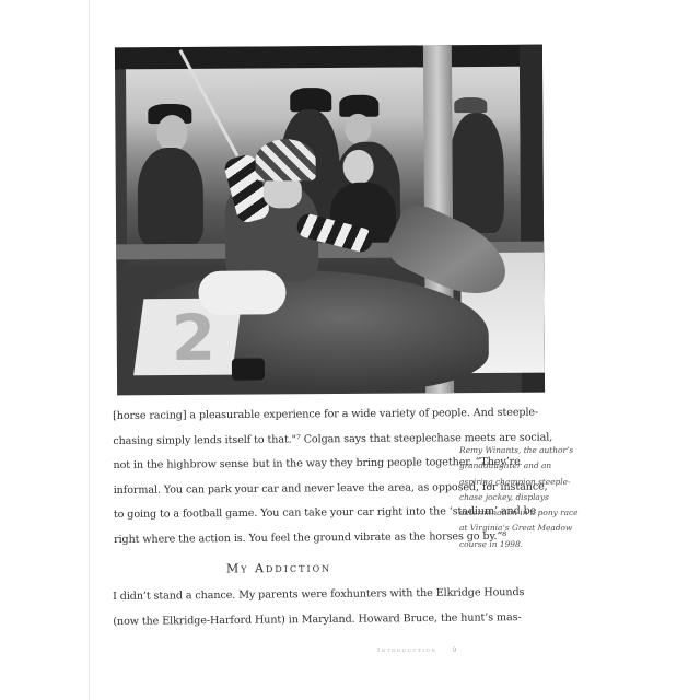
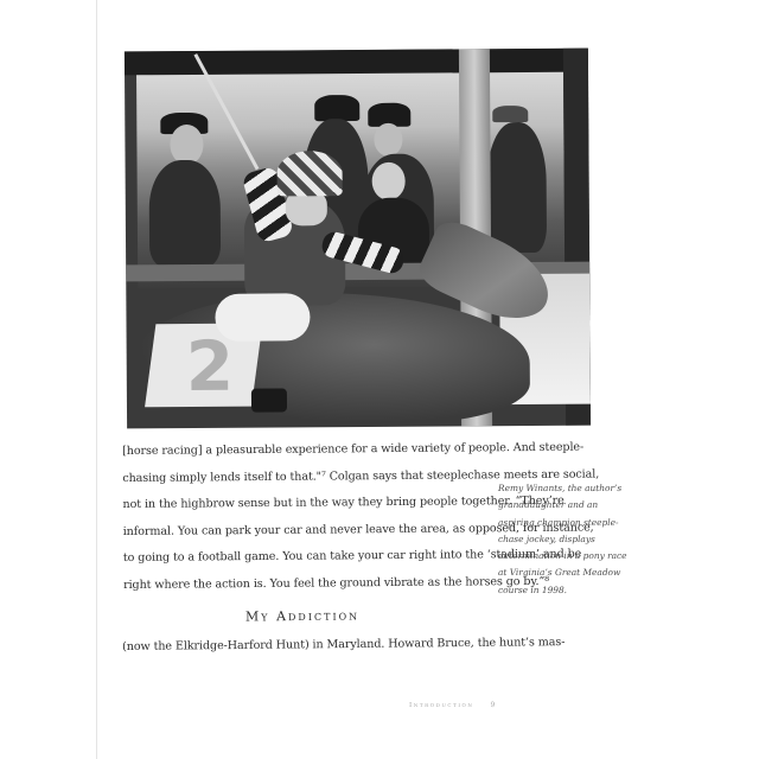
  2
  [horse racing] a pleasurable experience for a wide variety of people. And steeple-
  chasing simply lends itself to that."⁷ Colgan says that steeplechase meets are social,
  not in the highbrow sense but in the way they bring people togeth
  informal. You can park your car and never leave the area, as oppo
  to going to a football game. You can take your car right into the ‘s
  right where the action is. You feel the ground vibrate as the horse
  Remy Winants, the author’s
  granddaughter and an
  aspiring champion steeple-
  chase jockey, displays
  determination in a pony race
  at Virginia’s Great Meadow
  course in 1998.
  My Addiction
- I didn’t stand a chance. My parents were foxhunters with the Elkridge Hounds
  (now the Elkridge-Harford Hunt) in Maryland. Howard Bruce, the hunt’s mas-
